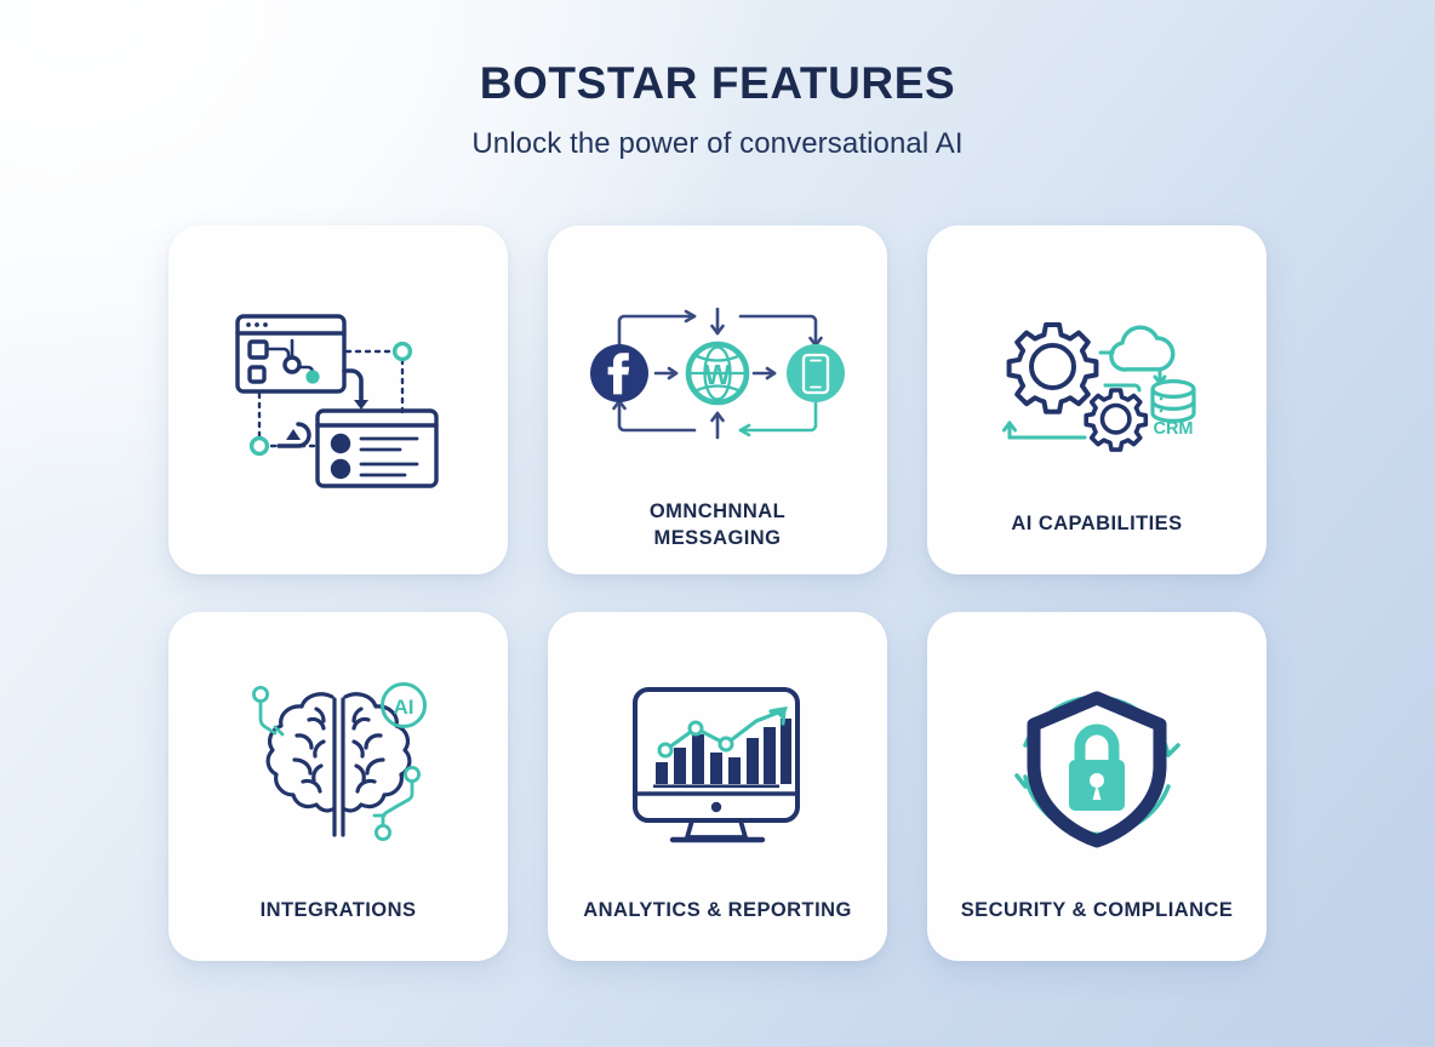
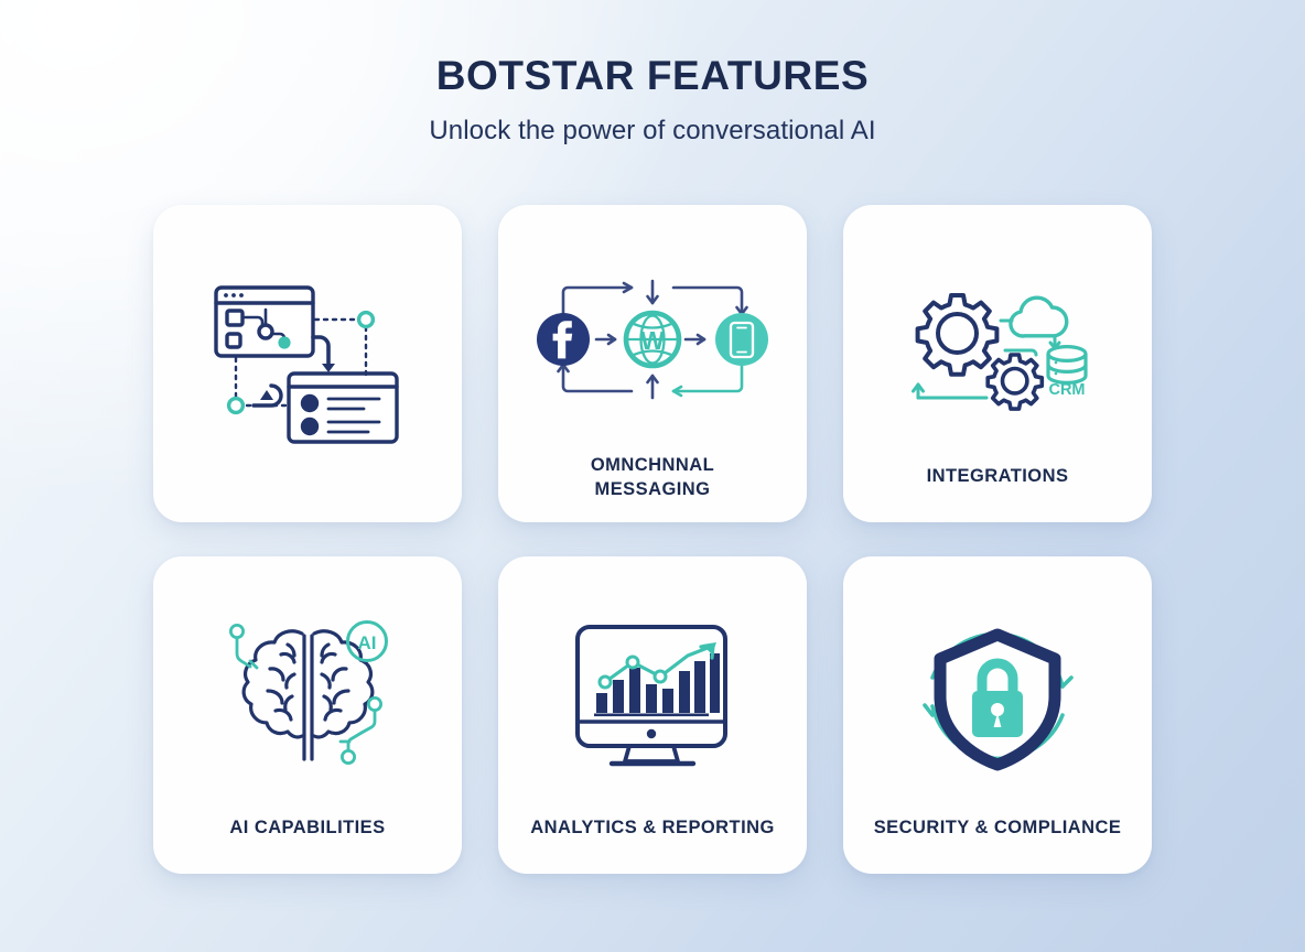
  BOTSTAR FEATURES
  Unlock the power of conversational AI
  W
  OMNCHNNAL
  MESSAGING
  CRM
- AI CAPABILITIES
+ INTEGRATIONS
  AI
- INTEGRATIONS
+ AI CAPABILITIES
  ANALYTICS & REPORTING
  SECURITY & COMPLIANCE
